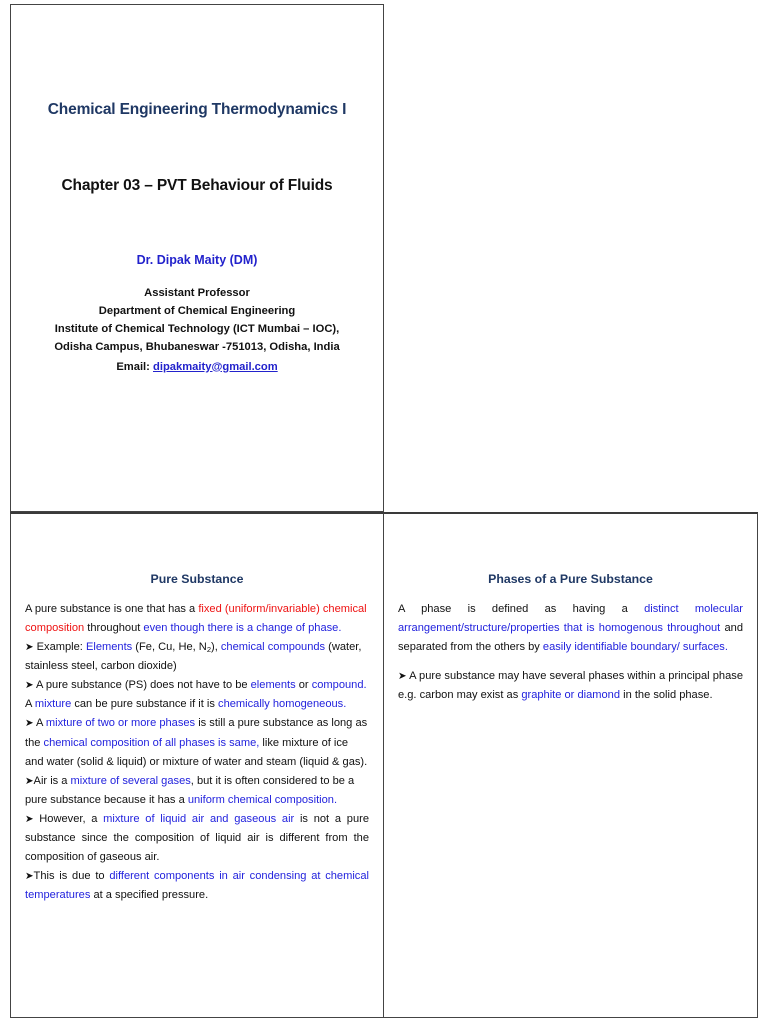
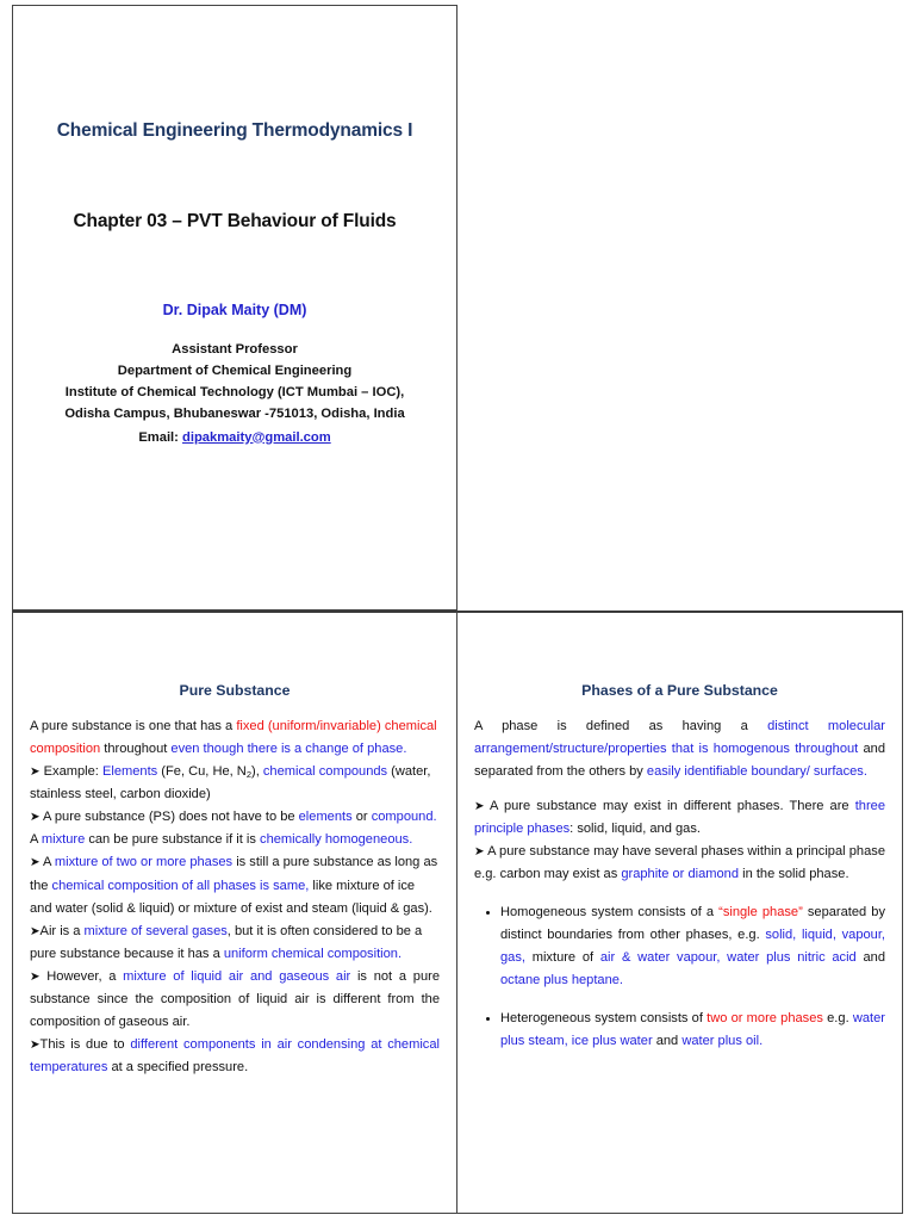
  Chemical Engineering Thermodynamics I
  Chapter 03 – PVT Behaviour of Fluids
  Dr. Dipak Maity (DM)
  Assistant Professor
  Department of Chemical Engineering
  Institute of Chemical Technology (ICT Mumbai – IOC),
  Odisha Campus, Bhubaneswar -751013, Odisha, India
  Email: dipakmaity@gmail.com
  Pure Substance
  A pure substance is one that has a fixed (uniform/invariable) chemical composition throughout even though there is a change of phase.
  ➤ Example: Elements (Fe, Cu, He, N2), chemical compounds (water, stainless steel, carbon dioxide)
  ➤ A pure substance (PS) does not have to be elements or compound. A mixture can be pure substance if it is chemically homogeneous.
- ➤ A mixture of two or more phases is still a pure substance as long as the chemical composition of all phases is same, like mixture of ice and water (solid & liquid) or mixture of water and steam (liquid & gas).
+ ➤ A mixture of two or more phases is still a pure substance as long as the chemical composition of all phases is same, like mixture of ice and water (solid & liquid) or mixture of exist and steam (liquid & gas).
  ➤Air is a mixture of several gases, but it is often considered to be a pure substance because it has a uniform chemical composition.
  ➤ However, a mixture of liquid air and gaseous air is not a pure substance since the composition of liquid air is different from the composition of gaseous air.
  ➤This is due to different components in air condensing at chemical temperatures at a specified pressure.
  Phases of a Pure Substance
  A phase is defined as having a distinct molecular arrangement/structure/properties that is homogenous throughout and separated from the others by easily identifiable boundary/ surfaces.
+ ➤ A pure substance may exist in different phases. There are three principle phases: solid, liquid, and gas.
  ➤ A pure substance may have several phases within a principal phase e.g. carbon may exist as graphite or diamond in the solid phase.
+ Homogeneous system consists of a “single phase” separated by distinct boundaries from other phases, e.g. solid, liquid, vapour, gas, mixture of air & water vapour, water plus nitric acid and octane plus heptane.
+ Heterogeneous system consists of two or more phases e.g. water plus steam, ice plus water and water plus oil.
